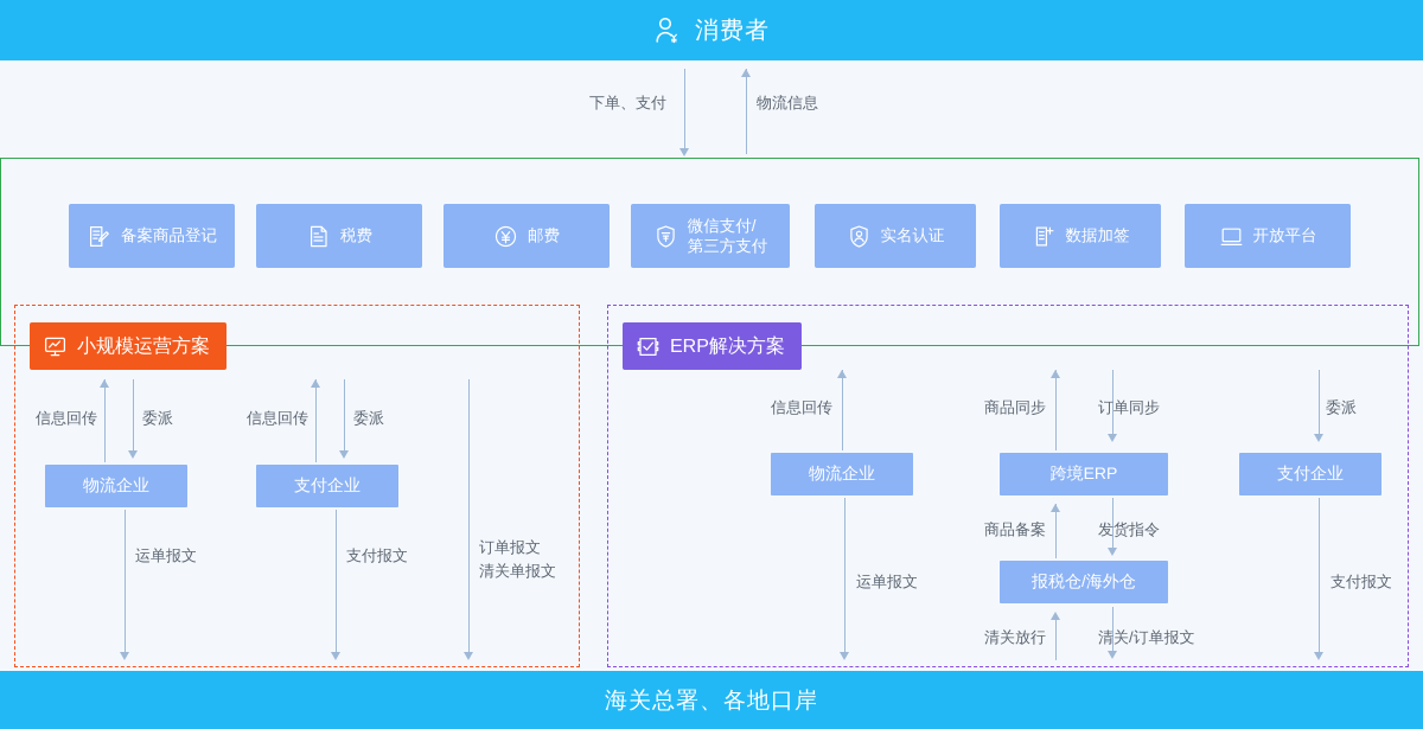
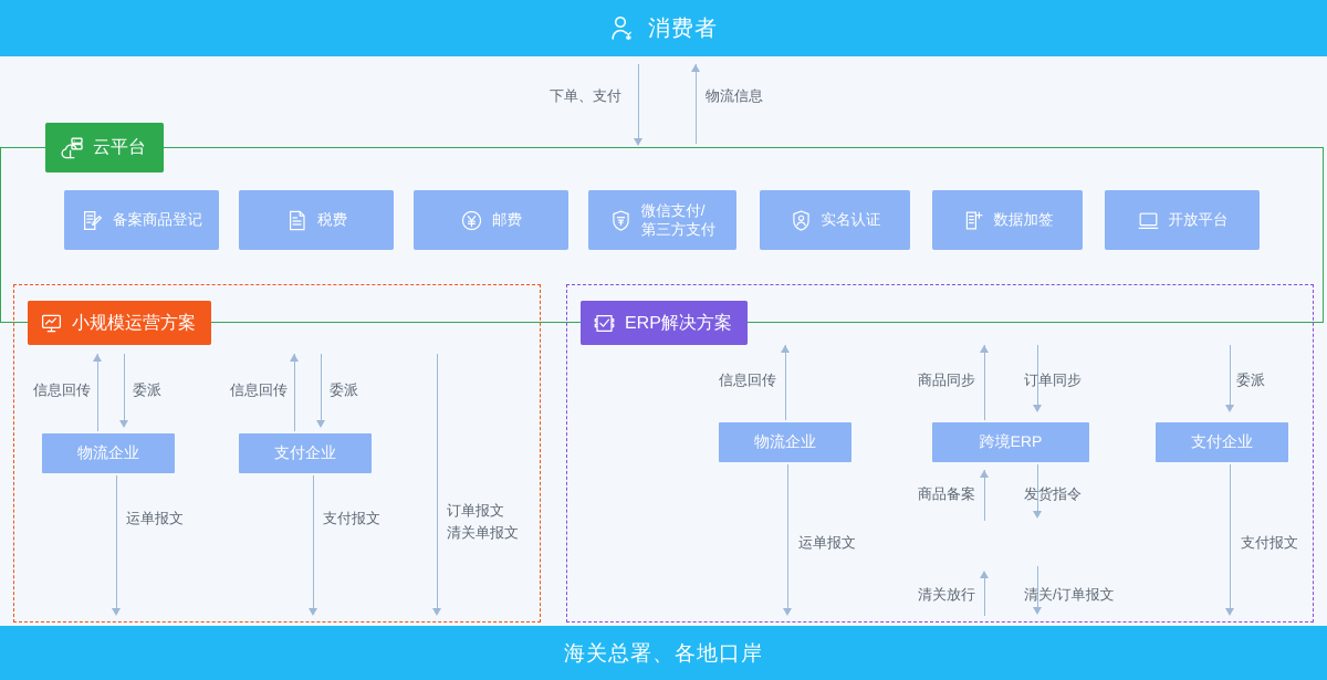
  消费者
  下单、支付
  物流信息
+ 云平台
  备案商品登记
  税费
  邮费
  微信支付/
  第三方支付
  实名认证
  数据加签
  开放平台
  小规模运营方案
  物流企业
  信息回传
  委派
  支付企业
  信息回传
  委派
  运单报文
  支付报文
  订单报文
  清关单报文
  ERP解决方案
  物流企业
  信息回传
  跨境ERP
  商品同步
  订单同步
  支付企业
  委派
- 报税仓/海外仓
  商品备案
  发货指令
  运单报文
  清关放行
  清关/订单报文
  支付报文
  海关总署、各地口岸
